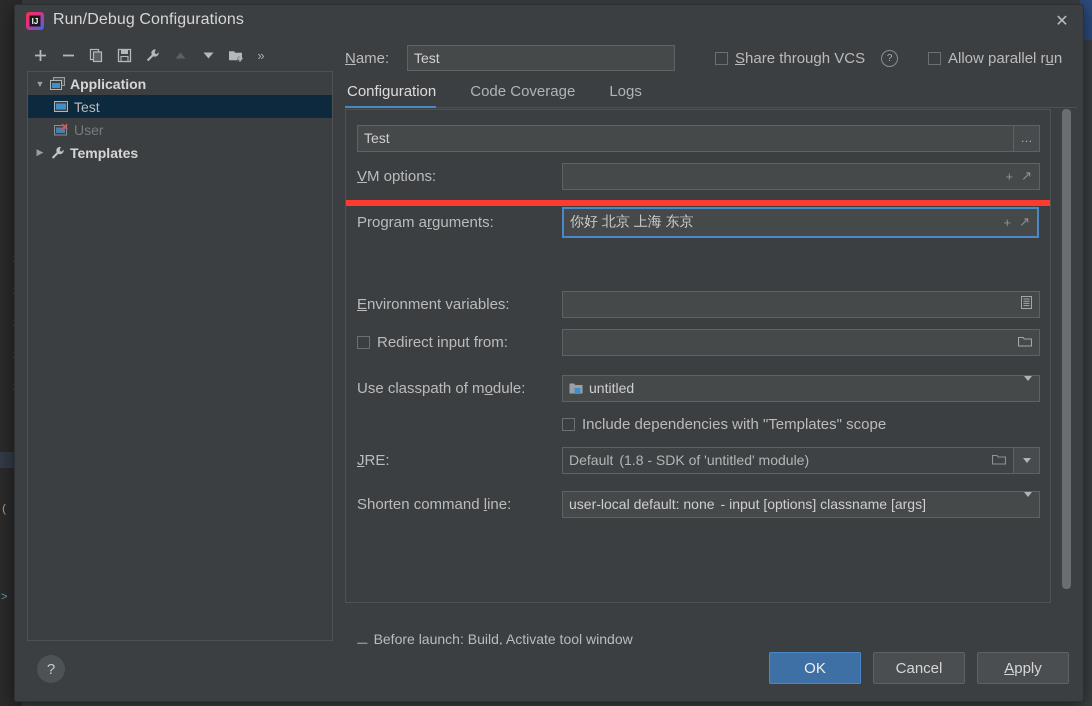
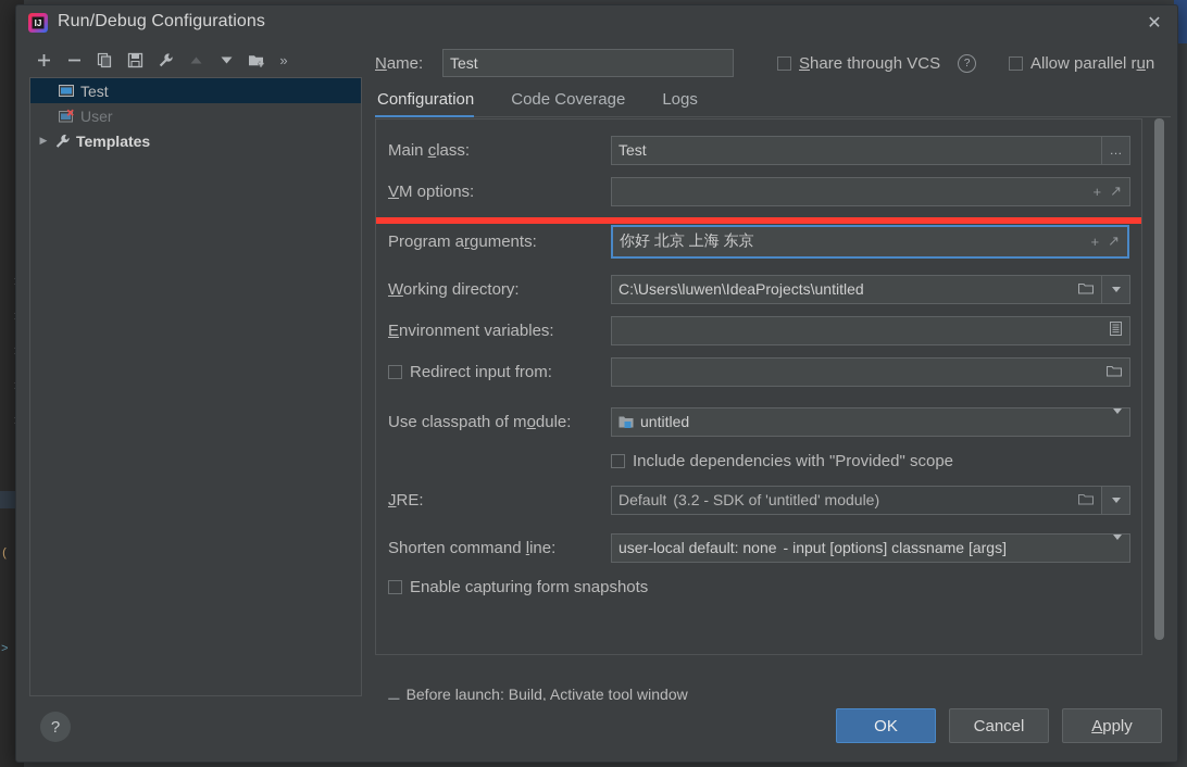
  (
  >
  IJ
  Run/Debug Configurations
  ✕
  »
- ▼
- Application
  Test
  User
  ▶
  Templates
  Name:
  Test
  Share through VCS
  ?
  Allow parallel run
  Configuration
  Code Coverage
  Logs
+ Main class:
  Test
  …
  VM options:
  +
  ↗
  Program arguments:
  你好 北京 上海 东京
  +
  ↗
+ Working directory:
+ C:\Users\luwen\IdeaProjects\untitled
  Environment variables:
  Redirect input from:
  Use classpath of module:
  untitled
- Include dependencies with "Templates" scope
+ Include dependencies with "Provided" scope
  JRE:
  Default
- (1.8 - SDK of 'untitled' module)
+ (3.2 - SDK of 'untitled' module)
  Shorten command line:
  user-local default: none
  - input [options] classname [args]
+ Enable capturing form snapshots
  ⚊ Before launch: Build, Activate tool window
  ?
  OK
  Cancel
  A
  pply
